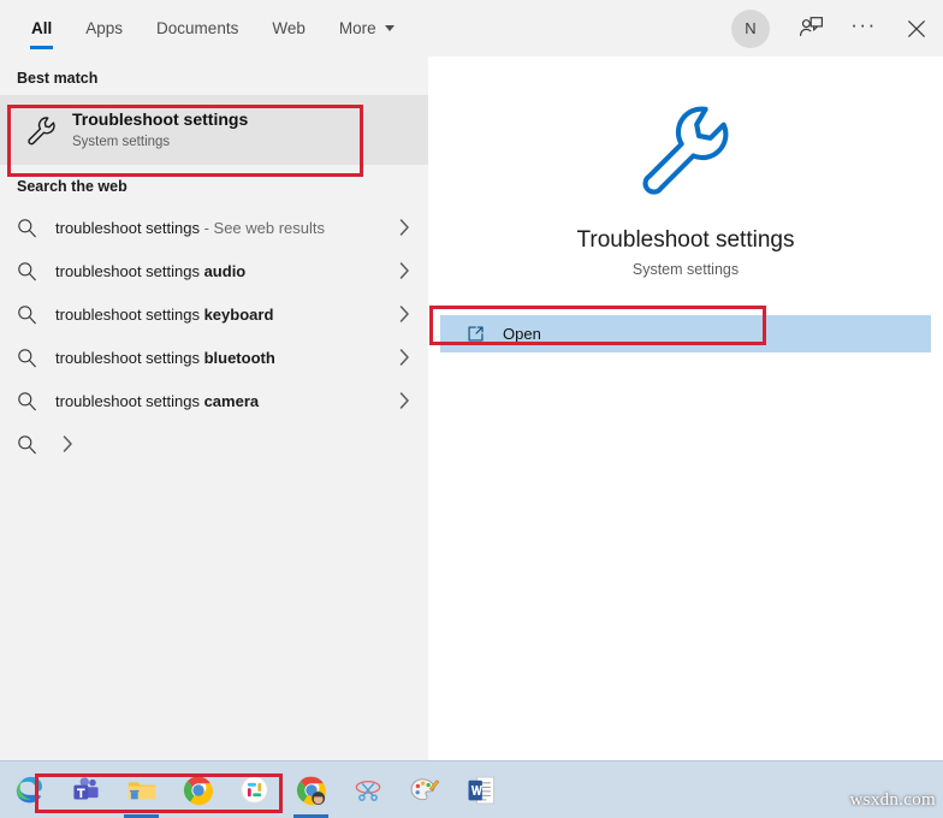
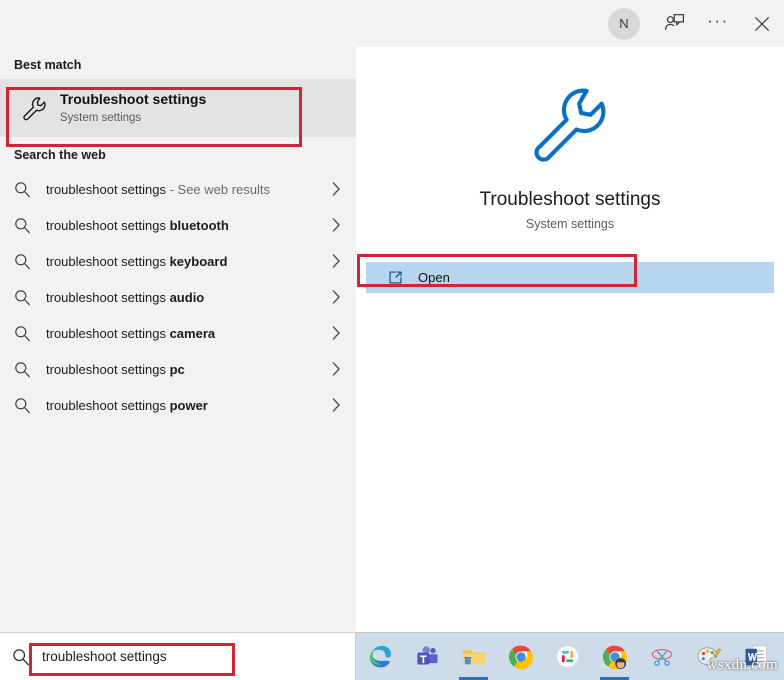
- All
- Apps
- Documents
- Web
- More
  N
  ···
  Best match
  Troubleshoot settings
  System settings
  Search the web
  troubleshoot settings - See web results
- troubleshoot settings audio
+ troubleshoot settings bluetooth
  troubleshoot settings keyboard
- troubleshoot settings bluetooth
+ troubleshoot settings audio
  troubleshoot settings camera
+ troubleshoot settings pc
+ troubleshoot settings power
  Troubleshoot settings
  System settings
  Open
+ troubleshoot settings
  wsxdn.com
